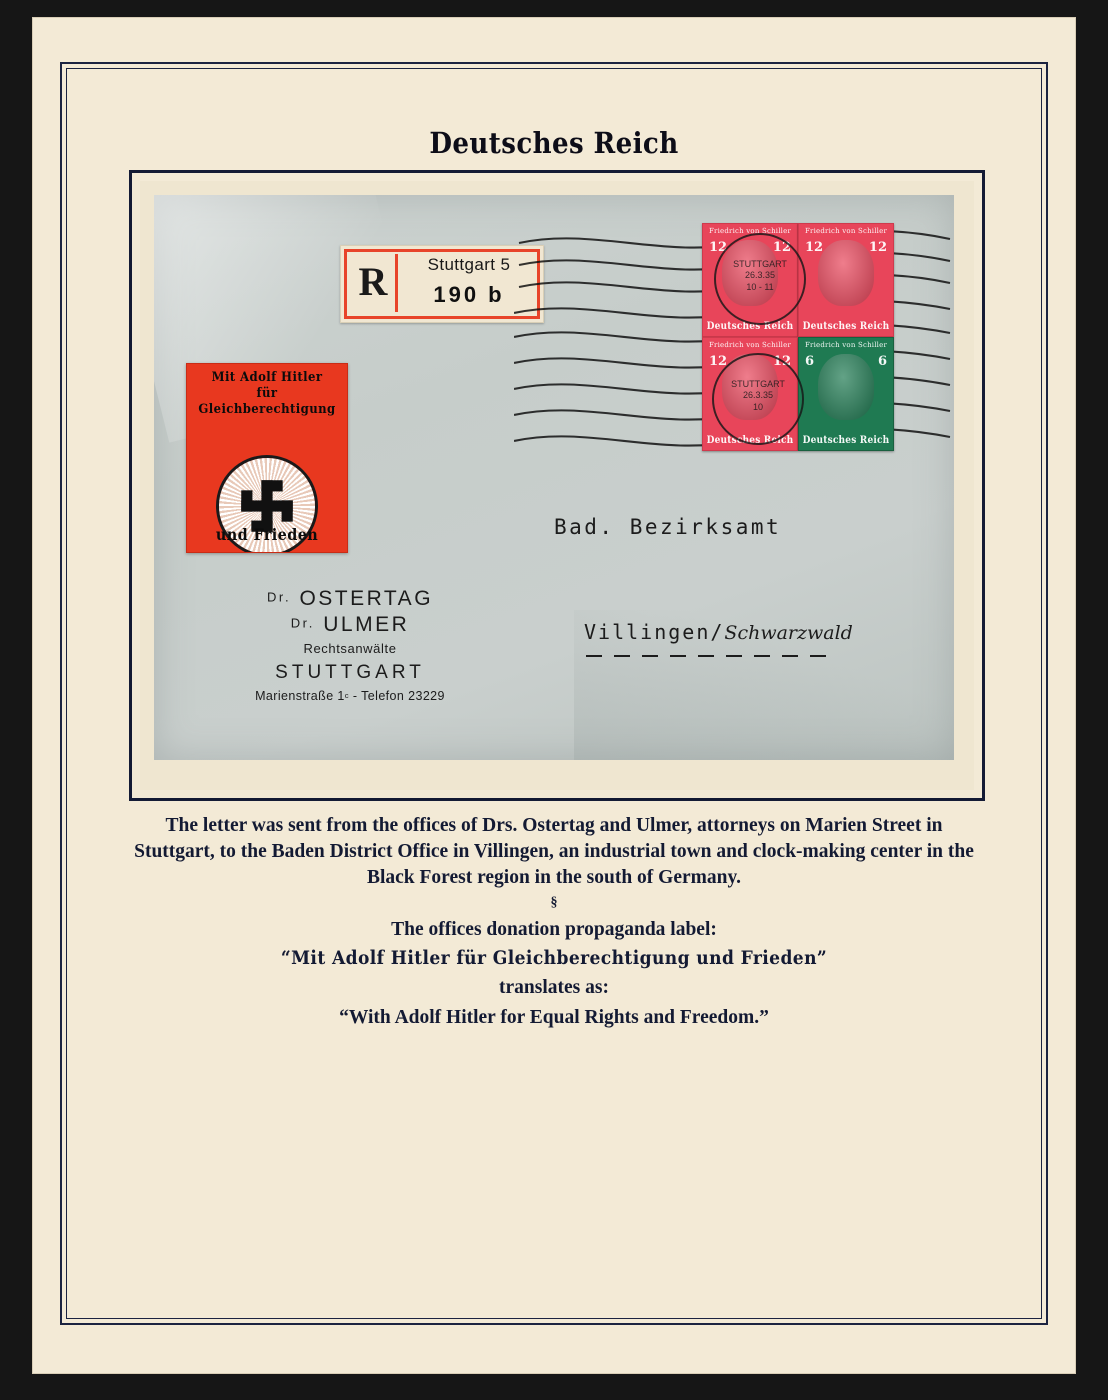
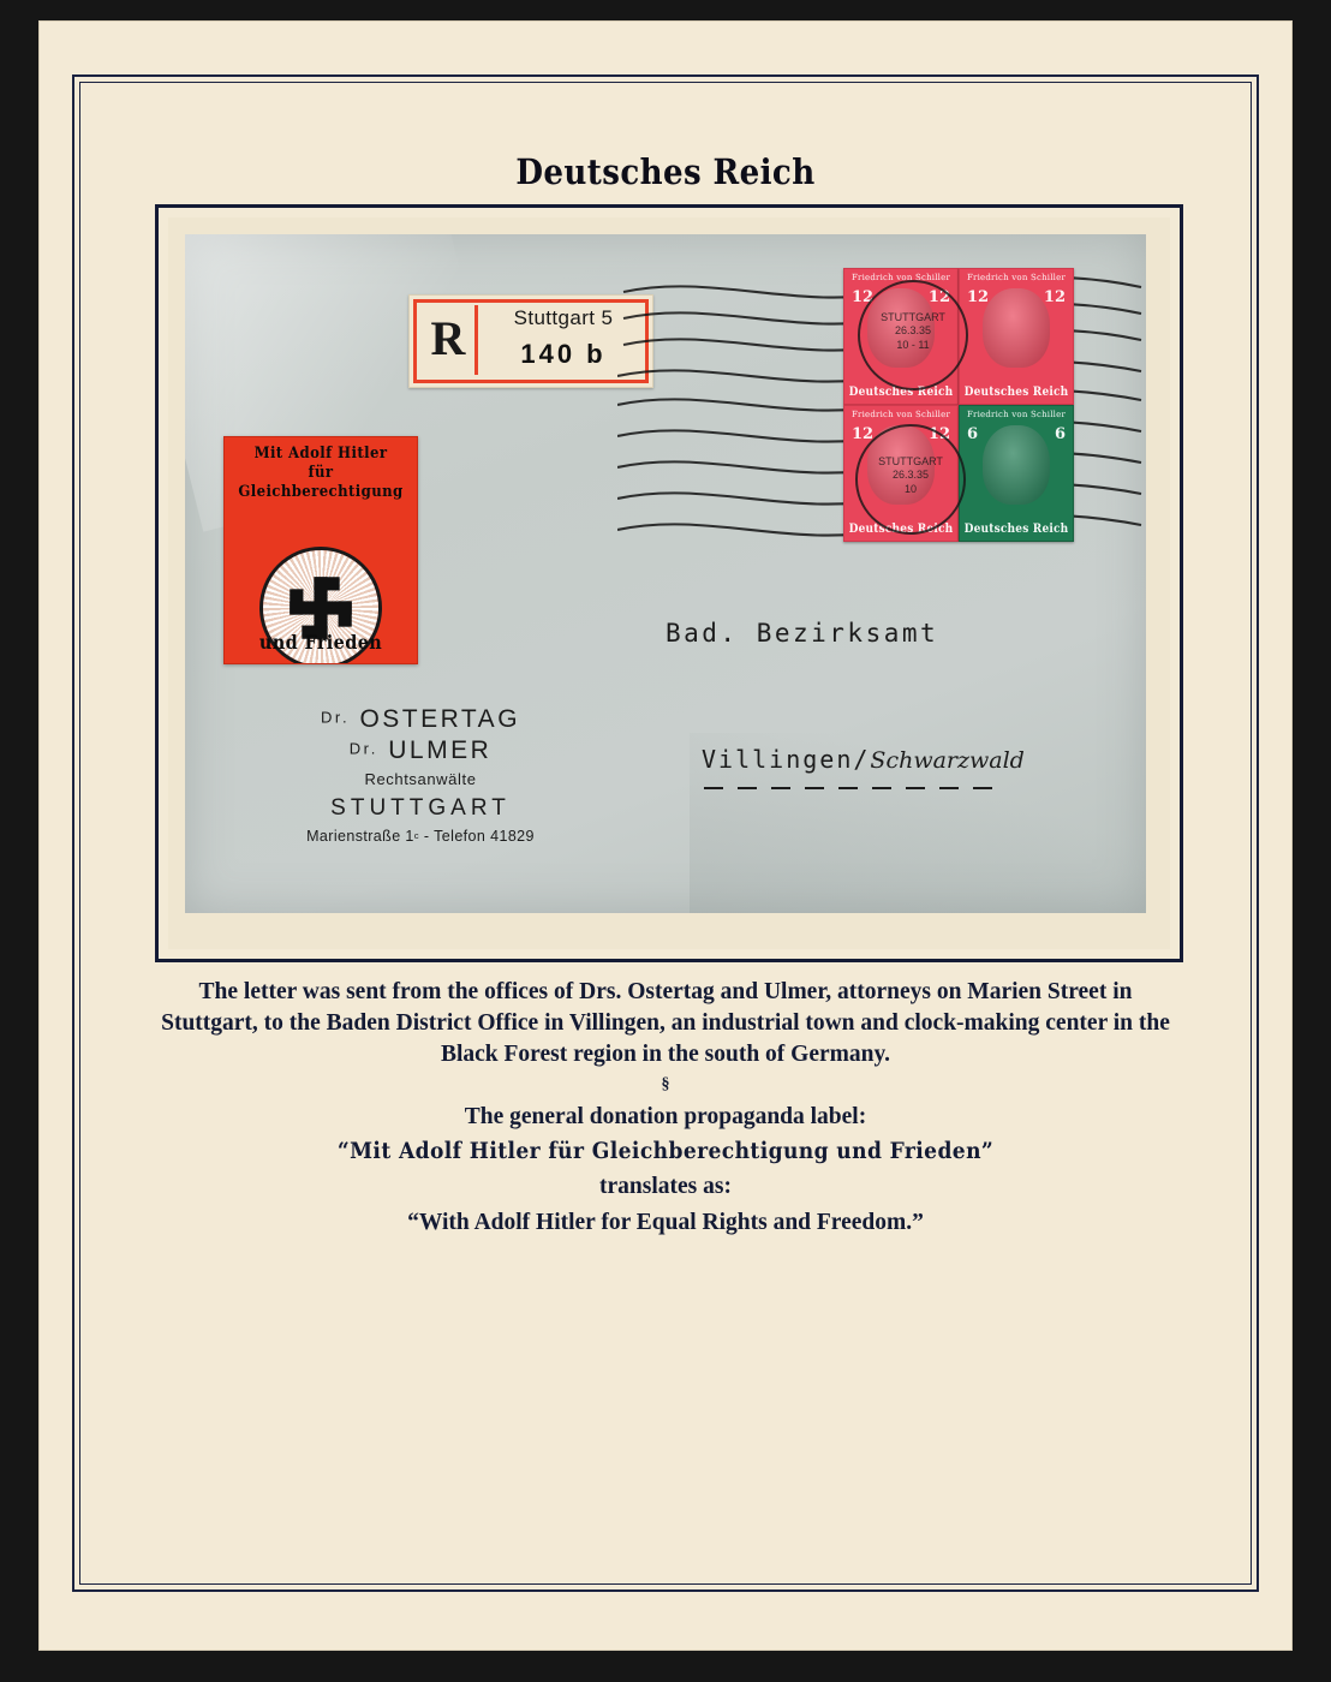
  Deutsches Reich
  R
  Stuttgart 5
- 190 b
+ 140 b
  Mit Adolf Hitler
  für Gleichberechtigung
  und Frieden
  Friedrich von Schiller
  12
  12
  Deutsches Reich
  Friedrich von Schiller
  12
  12
  Deutsches Reich
  Friedrich von Schiller
  12
  12
  Deutsches Reich
  Friedrich von Schiller
  6
  6
  Deutsches Reich
  STUTTGART
  26.3.35
  10 - 11
  STUTTGART
  26.3.35
  10
  Bad. Bezirksamt
  Villingen/Schwarzwald
  Dr. OSTERTAG
  Dr. ULMER
  Rechtsanwälte
  STUTTGART
- Marienstraße 1c - Telefon 23229
+ Marienstraße 1c - Telefon 41829
  The letter was sent from the offices of Drs. Ostertag and Ulmer, attorneys on Marien Street in Stuttgart, to the Baden District Office in Villingen, an industrial town and clock-making center in the Black Forest region in the south of Germany.
  §
- The offices donation propaganda label:
+ The general donation propaganda label:
  “Mit Adolf Hitler für Gleichberechtigung und Frieden”
  translates as:
  “With Adolf Hitler for Equal Rights and Freedom.”
